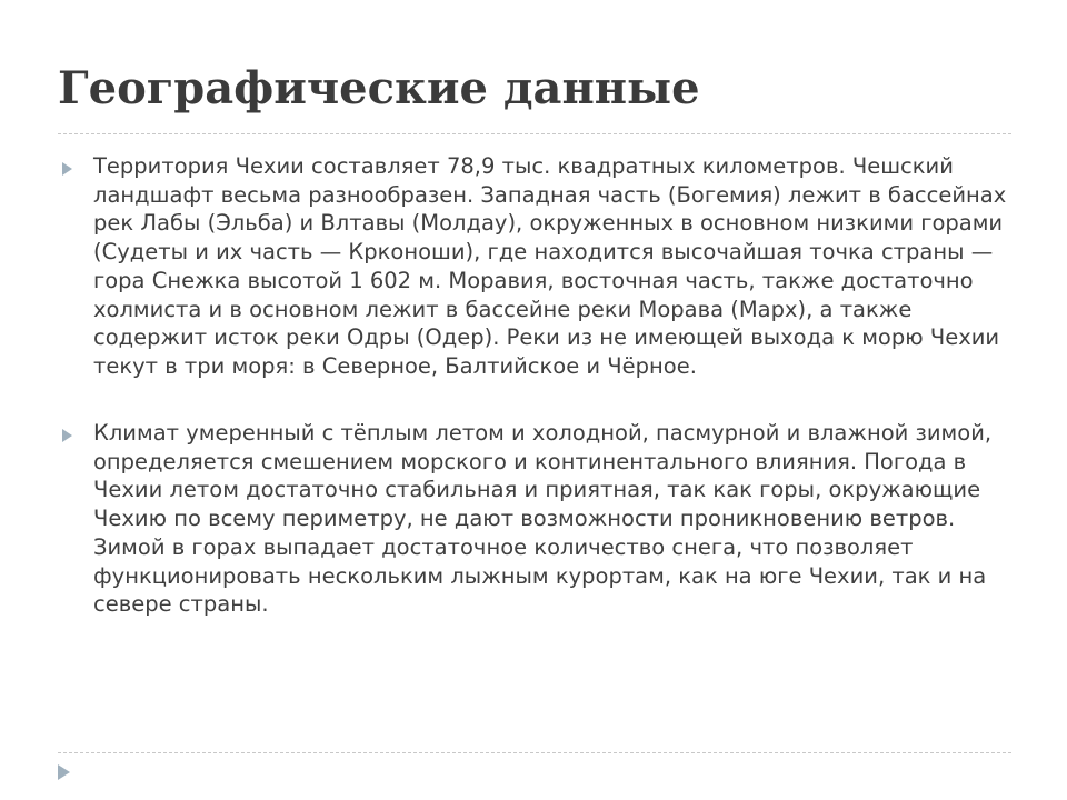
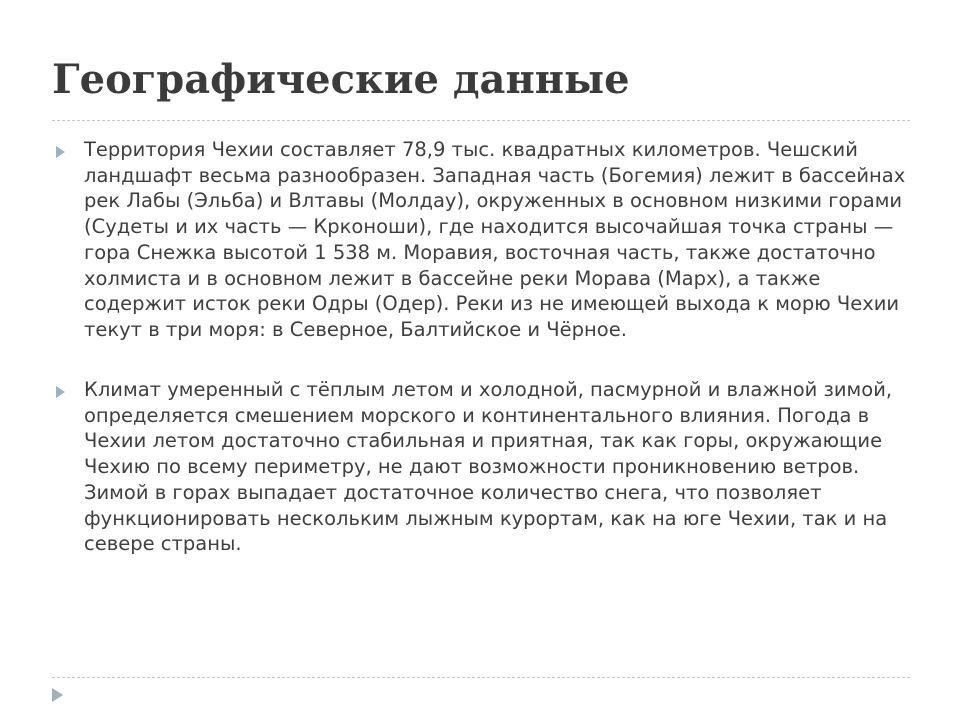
  Географические данные
- Территория Чехии составляет 78,9 тыс. квадратных километров. Чешский ландшафт весьма разнообразен. Западная часть (Богемия) лежит в бассейнах рек Лабы (Эльба) и Влтавы (Молдау), окруженных в основном низкими горами (Судеты и их часть — Крконоши), где находится высочайшая точка страны — гора Снежка высотой 1 602 м. Моравия, восточная часть, также достаточно холмиста и в основном лежит в бассейне реки Морава (Марх), а также содержит исток реки Одры (Одер). Реки из не имеющей выхода к морю Чехии текут в три моря: в Северное, Балтийское и Чёрное.
+ Территория Чехии составляет 78,9 тыс. квадратных километров. Чешский ландшафт весьма разнообразен. Западная часть (Богемия) лежит в бассейнах рек Лабы (Эльба) и Влтавы (Молдау), окруженных в основном низкими горами (Судеты и их часть — Крконоши), где находится высочайшая точка страны — гора Снежка высотой 1 538 м. Моравия, восточная часть, также достаточно холмиста и в основном лежит в бассейне реки Морава (Марх), а также содержит исток реки Одры (Одер). Реки из не имеющей выхода к морю Чехии текут в три моря: в Северное, Балтийское и Чёрное.
  Климат умеренный с тёплым летом и холодной, пасмурной и влажной зимой, определяется смешением морского и континентального влияния. Погода в Чехии летом достаточно стабильная и приятная, так как горы, окружающие Чехию по всему периметру, не дают возможности проникновению ветров. Зимой в горах выпадает достаточное количество снега, что позволяет функционировать нескольким лыжным курортам, как на юге Чехии, так и на севере страны.
